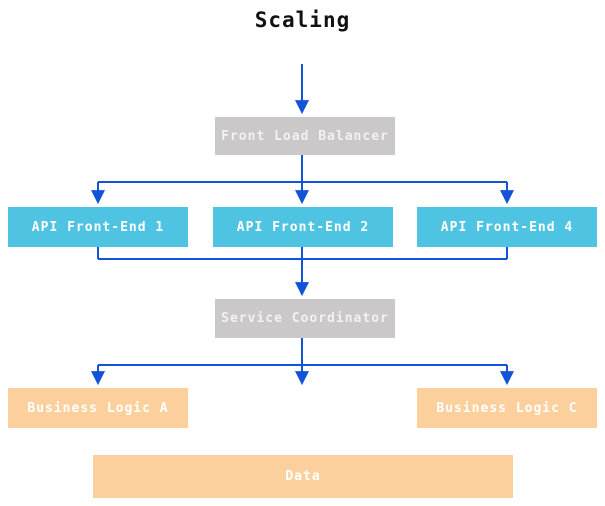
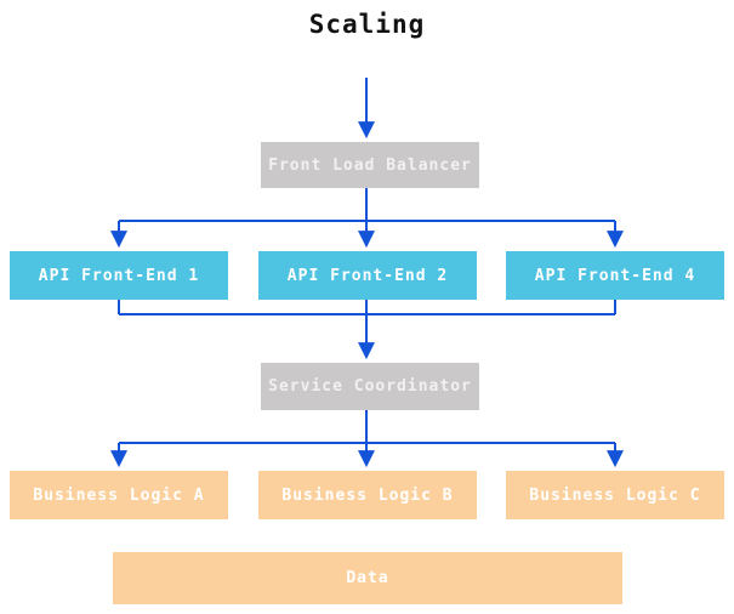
  Scaling
  Front Load Balancer
  API Front-End 1
  API Front-End 2
  API Front-End 4
  Service Coordinator
  Business Logic A
+ Business Logic B
  Business Logic C
  Data
